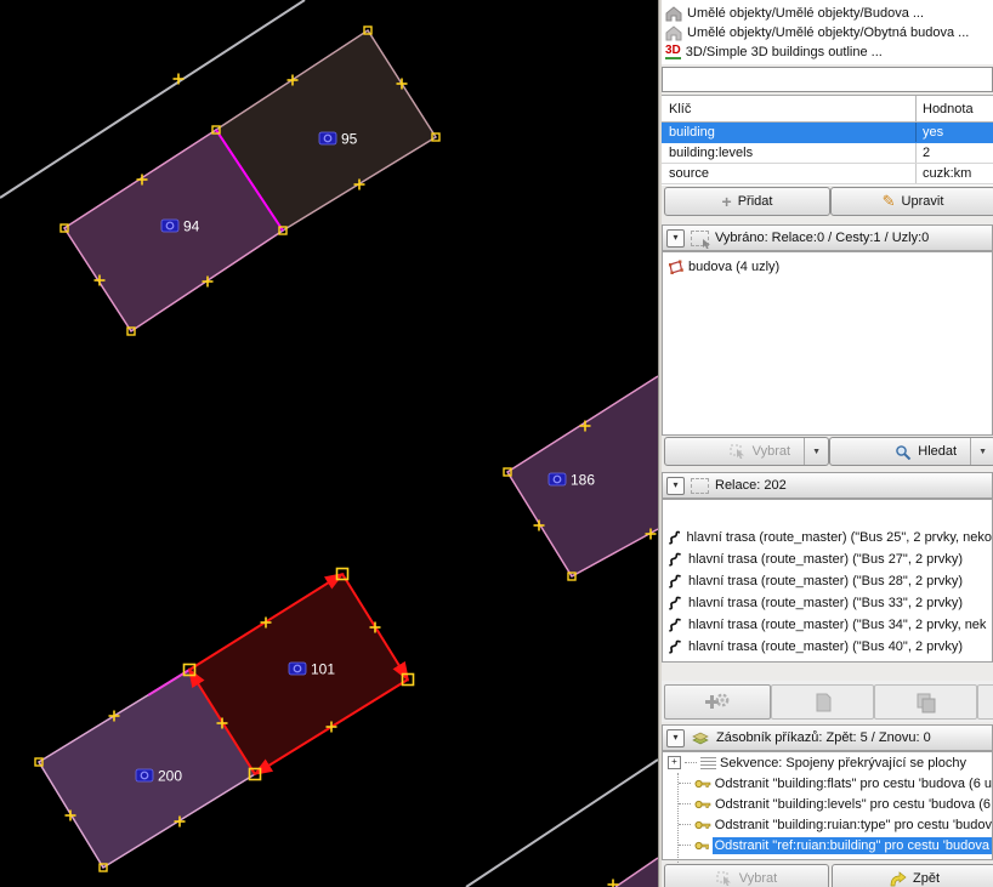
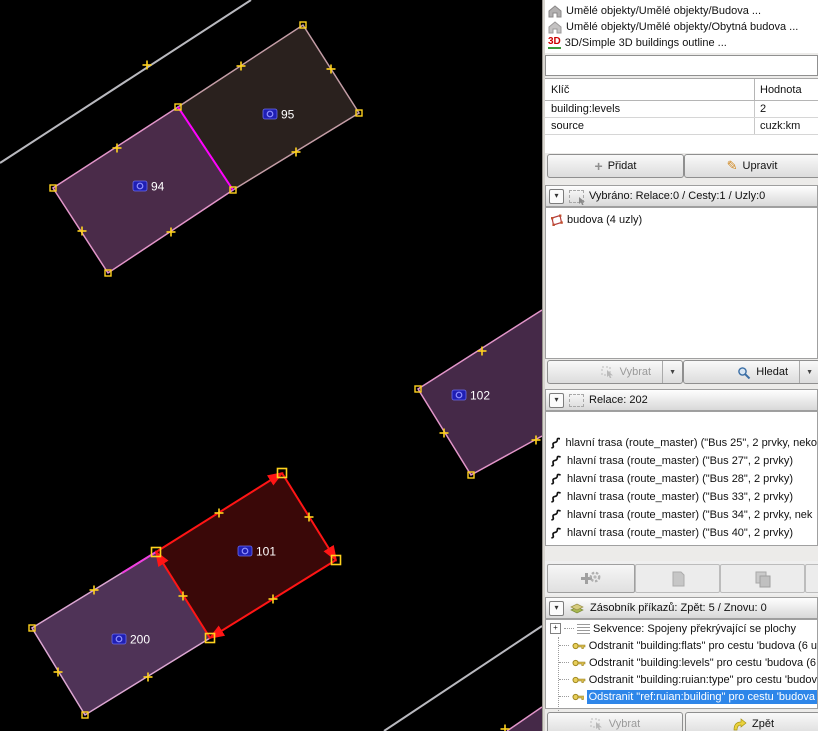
  95
  94
- 186
+ 102
  101
  200
  Umělé objekty/Umělé objekty/Budova ...
  Umělé objekty/Umělé objekty/Obytná budova ...
  3D
  3D/Simple 3D buildings outline ...
  Klíč
  Hodnota
- building
- yes
  building:levels
  2
  source
  cuzk:km
  +
  Přidat
  ✎
  Upravit
  ▾
  Vybráno: Relace:0 / Cesty:1 / Uzly:0
  budova (4 uzly)
  Vybrat
  Hledat
  ▾
  Relace: 202
  hlavní trasa (route_master) ("Bus 25", 2 prvky, neko
  hlavní trasa (route_master) ("Bus 27", 2 prvky)
  hlavní trasa (route_master) ("Bus 28", 2 prvky)
  hlavní trasa (route_master) ("Bus 33", 2 prvky)
  hlavní trasa (route_master) ("Bus 34", 2 prvky, nek
  hlavní trasa (route_master) ("Bus 40", 2 prvky)
  ▾
  Zásobník příkazů: Zpět: 5 / Znovu: 0
  +
  Sekvence: Spojeny překrývající se plochy
  Odstranit "building:flats" pro cestu 'budova (6 u
  Odstranit "building:levels" pro cestu 'budova (6
  Odstranit "building:ruian:type" pro cestu 'budov
  Odstranit "ref:ruian:building" pro cestu 'budova
  Vybrat
  Zpět
